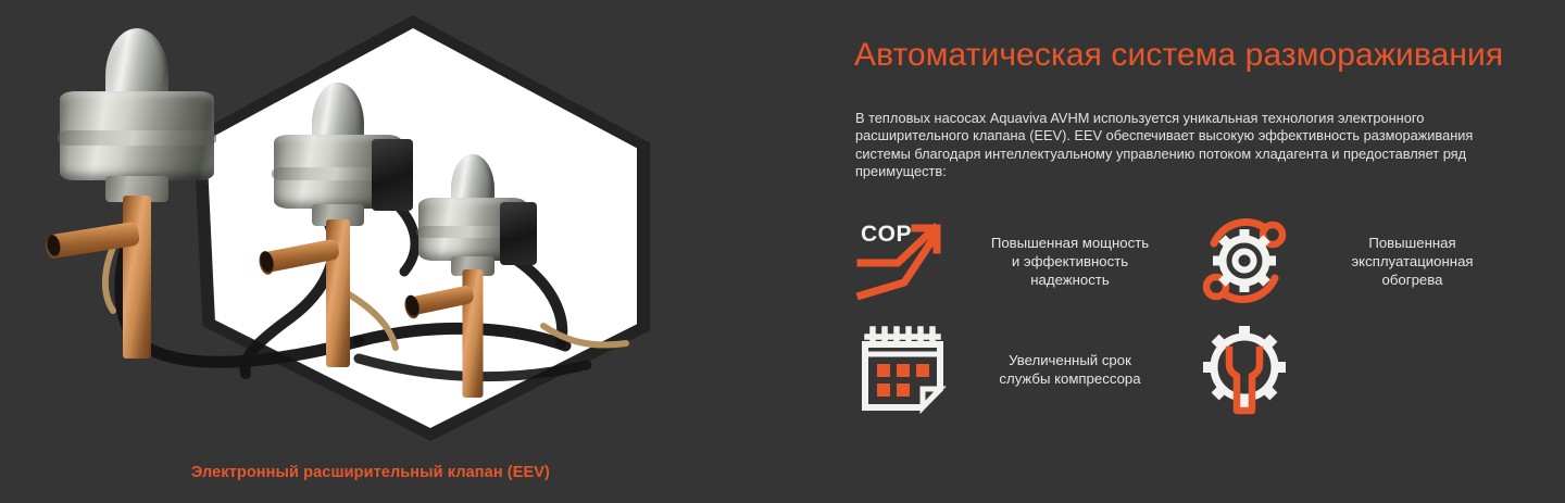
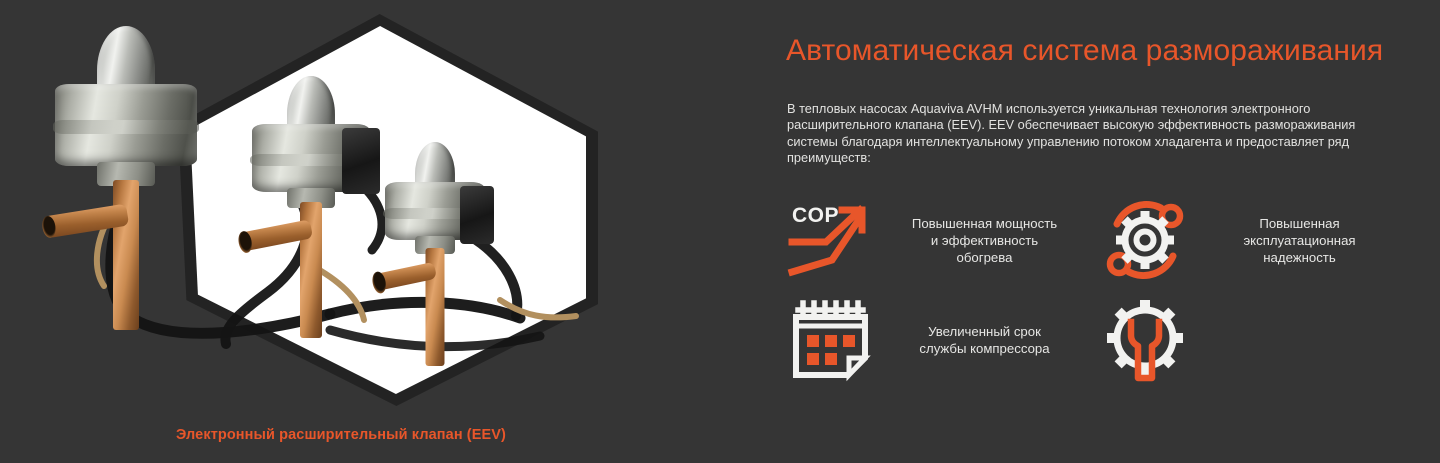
  Электронный расширительный клапан (EEV)
  Автоматическая система размораживания
  В тепловых насосах Aquaviva AVHM используется уникальная технология электронного расширительного клапана (EEV). EEV обеспечивает высокую эффективность размораживания системы благодаря интеллектуальному управлению потоком хладагента и предоставляет ряд преимуществ:
  COP
  Повышенная мощность
  и эффективность
- надежность
+ обогрева
  Повышенная
  эксплуатационная
- обогрева
+ надежность
  Увеличенный срок
  службы компрессора
